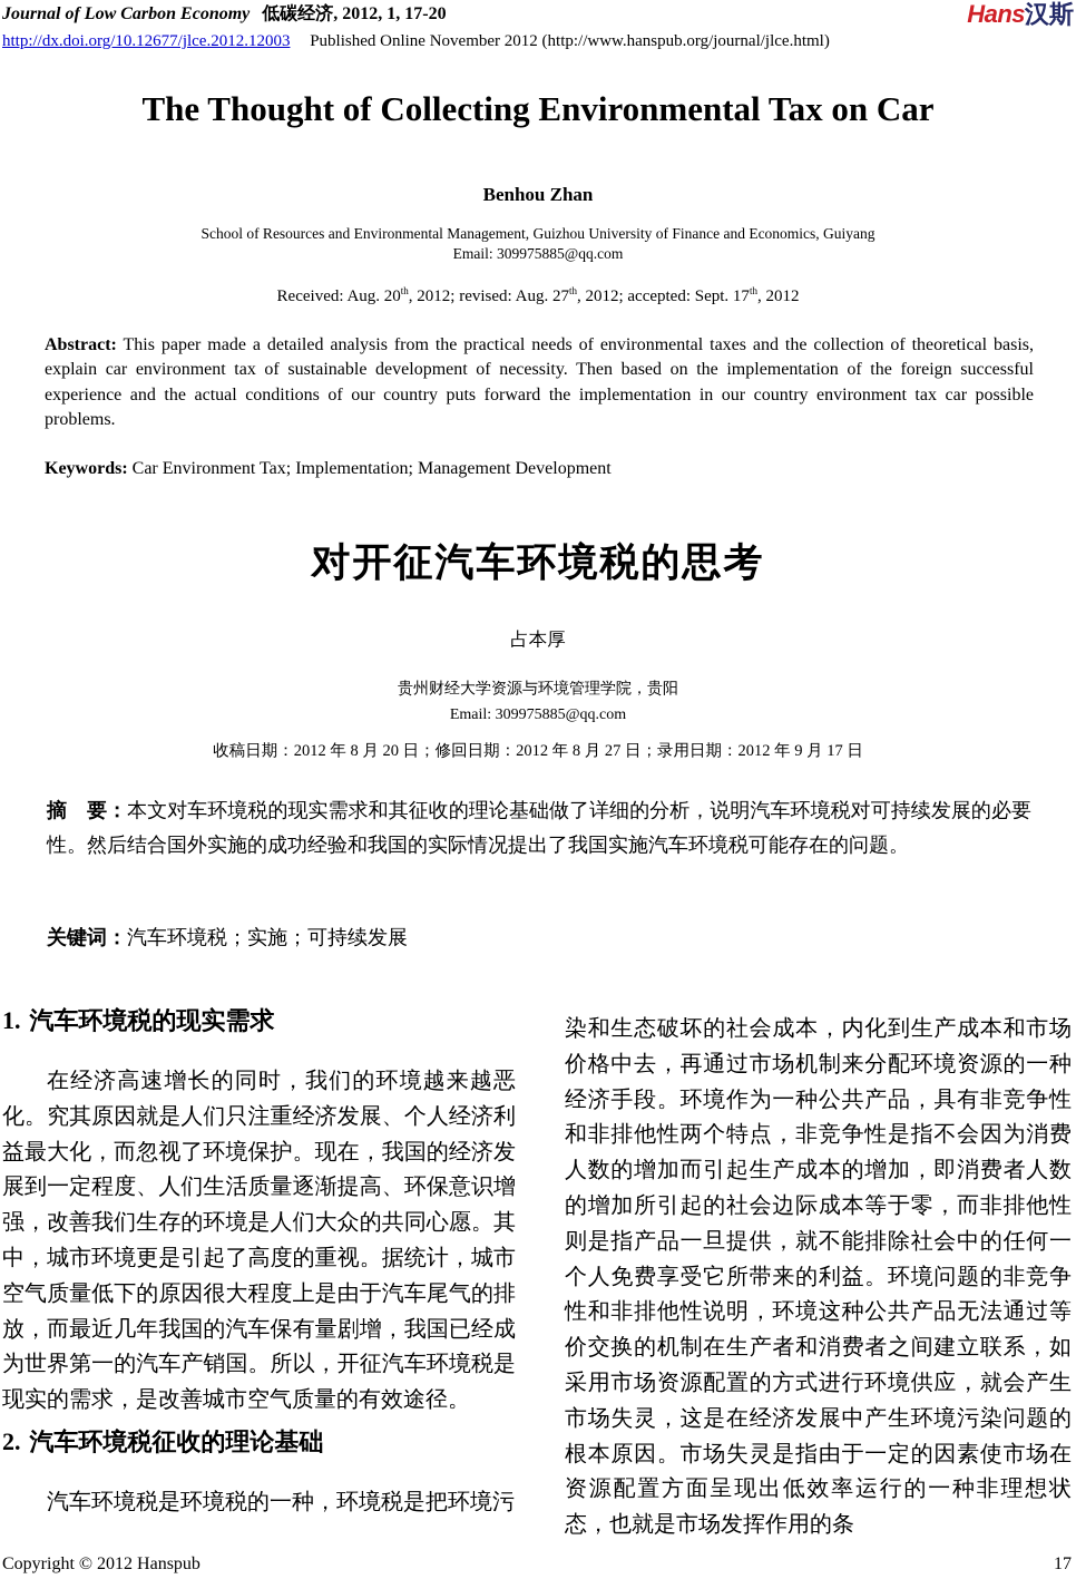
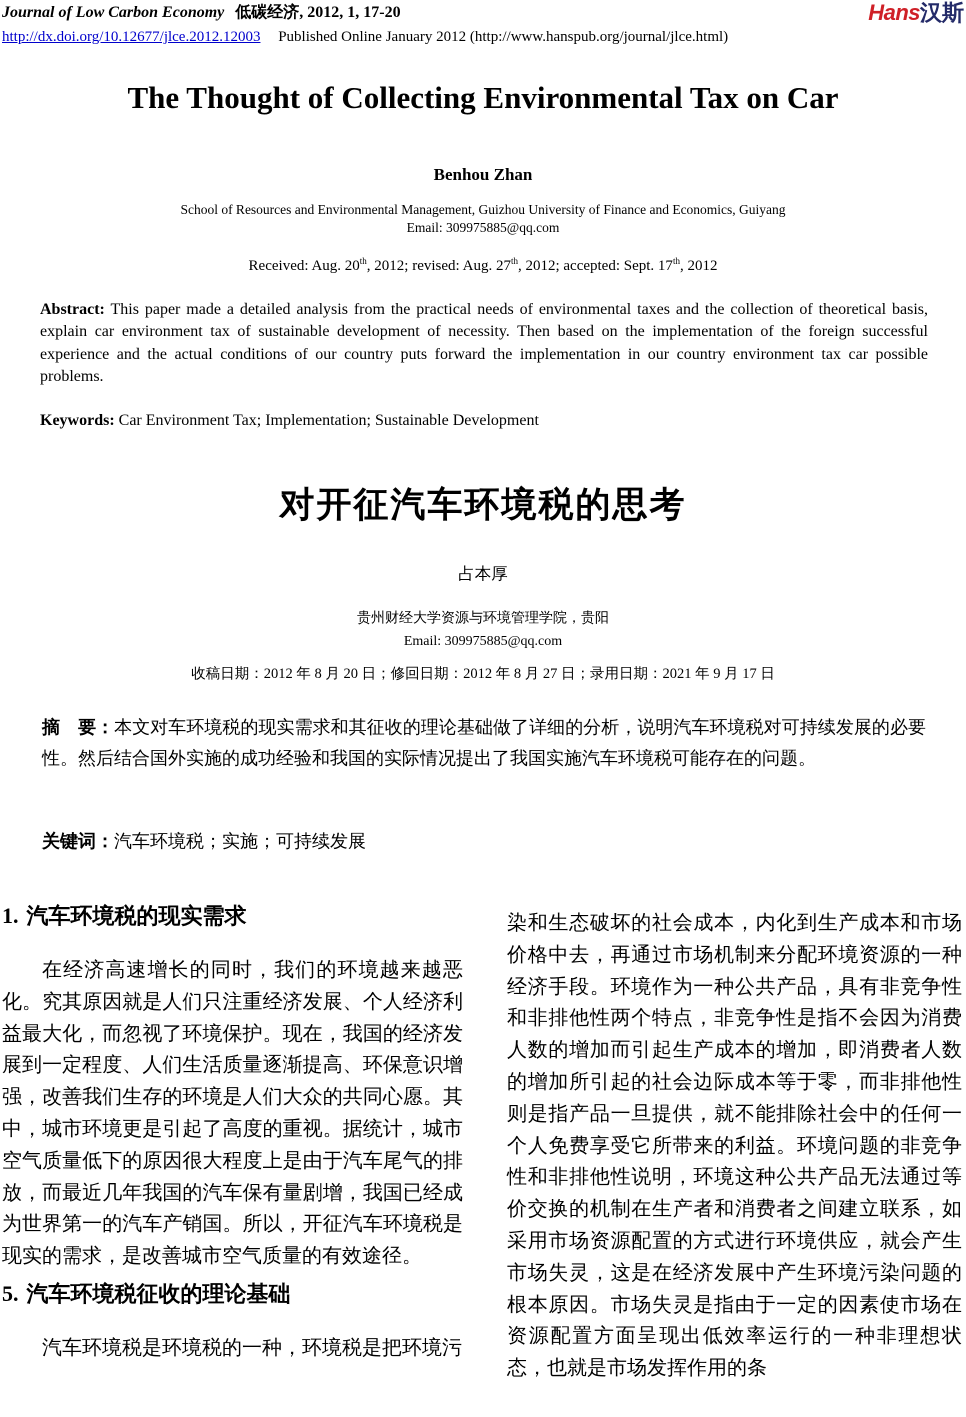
  Journal of Low Carbon Economy 低碳经济, 2012, 1, 17-20
- http://dx.doi.org/10.12677/jlce.2012.12003 Published Online November 2012 (http://www.hanspub.org/journal/jlce.html)
+ http://dx.doi.org/10.12677/jlce.2012.12003 Published Online January 2012 (http://www.hanspub.org/journal/jlce.html)
  Hans汉斯
  The Thought of Collecting Environmental Tax on Car
  Benhou Zhan
  School of Resources and Environmental Management, Guizhou University of Finance and Economics, Guiyang
  Email: 309975885@qq.com
  Received: Aug. 20th, 2012; revised: Aug. 27th, 2012; accepted: Sept. 17th, 2012
  Abstract: This paper made a detailed analysis from the practical needs of environmental taxes and the collection of theoretical basis, explain car environment tax of sustainable development of necessity. Then based on the implementation of the foreign successful experience and the actual conditions of our country puts forward the implementation in our country environment tax car possible problems.
- Keywords: Car Environment Tax; Implementation; Management Development
+ Keywords: Car Environment Tax; Implementation; Sustainable Development
  对开征汽车环境税的思考
  占本厚
  贵州财经大学资源与环境管理学院，贵阳
  Email: 309975885@qq.com
- 收稿日期：2012 年 8 月 20 日；修回日期：2012 年 8 月 27 日；录用日期：2012 年 9 月 17 日
+ 收稿日期：2012 年 8 月 20 日；修回日期：2012 年 8 月 27 日；录用日期：2021 年 9 月 17 日
  摘 要：本文对车环境税的现实需求和其征收的理论基础做了详细的分析，说明汽车环境税对可持续发展的必要性。然后结合国外实施的成功经验和我国的实际情况提出了我国实施汽车环境税可能存在的问题。
  关键词：汽车环境税；实施；可持续发展
  1. 汽车环境税的现实需求
  在经济高速增长的同时，我们的环境越来越恶化。究其原因就是人们只注重经济发展、个人经济利益最大化，而忽视了环境保护。现在，我国的经济发展到一定程度、人们生活质量逐渐提高、环保意识增强，改善我们生存的环境是人们大众的共同心愿。其中，城市环境更是引起了高度的重视。据统计，城市空气质量低下的原因很大程度上是由于汽车尾气的排放，而最近几年我国的汽车保有量剧增，我国已经成为世界第一的汽车产销国。所以，开征汽车环境税是现实的需求，是改善城市空气质量的有效途径。
- 2. 汽车环境税征收的理论基础
+ 5. 汽车环境税征收的理论基础
  汽车环境税是环境税的一种，环境税是把环境污
  染和生态破坏的社会成本，内化到生产成本和市场价格中去，再通过市场机制来分配环境资源的一种经济手段。环境作为一种公共产品，具有非竞争性和非排他性两个特点，非竞争性是指不会因为消费人数的增加而引起生产成本的增加，即消费者人数的增加所引起的社会边际成本等于零，而非排他性则是指产品一旦提供，就不能排除社会中的任何一个人免费享受它所带来的利益。环境问题的非竞争性和非排他性说明，环境这种公共产品无法通过等价交换的机制在生产者和消费者之间建立联系，如采用市场资源配置的方式进行环境供应，就会产生市场失灵，这是在经济发展中产生环境污染问题的根本原因。市场失灵是指由于一定的因素使市场在资源配置方面呈现出低效率运行的一种非理想状态，也就是市场发挥作用的条
- Copyright © 2012 Hanspub
- 17
